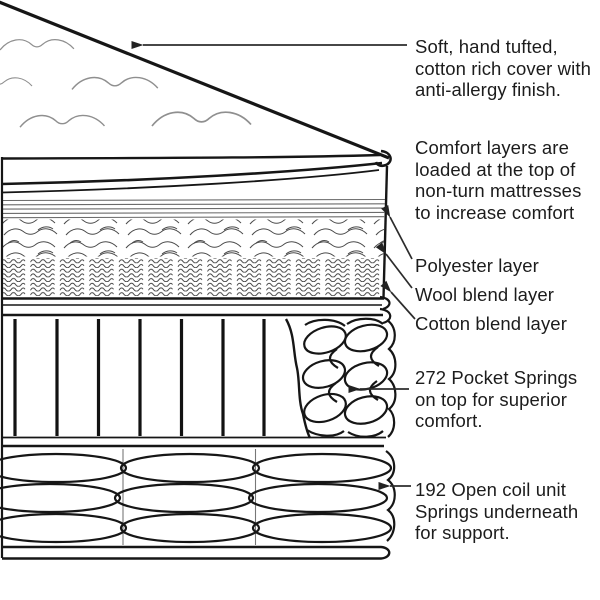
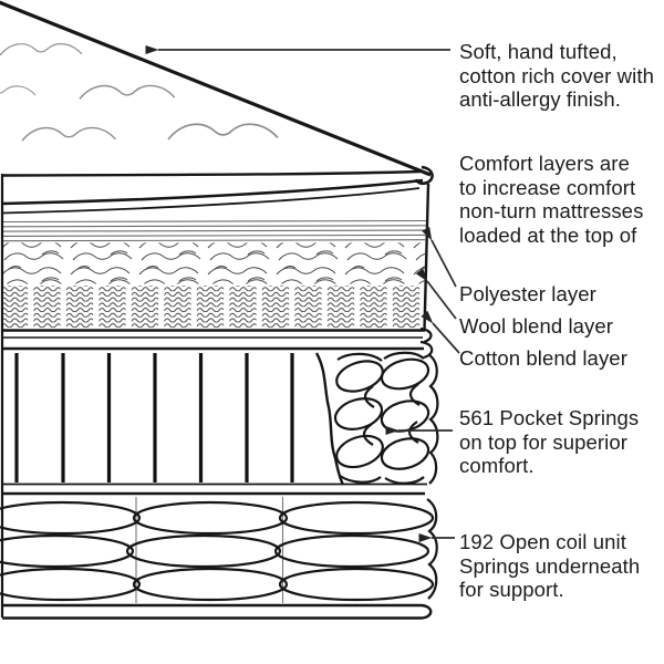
  Soft, hand tufted,
  cotton rich cover with
  anti-allergy finish.
  Comfort layers are
- loaded at the top of
+ to increase comfort
  non-turn mattresses
- to increase comfort
+ loaded at the top of
  Polyester layer
  Wool blend layer
  Cotton blend layer
- 272 Pocket Springs
+ 561 Pocket Springs
  on top for superior
  comfort.
  192 Open coil unit
  Springs underneath
  for support.
